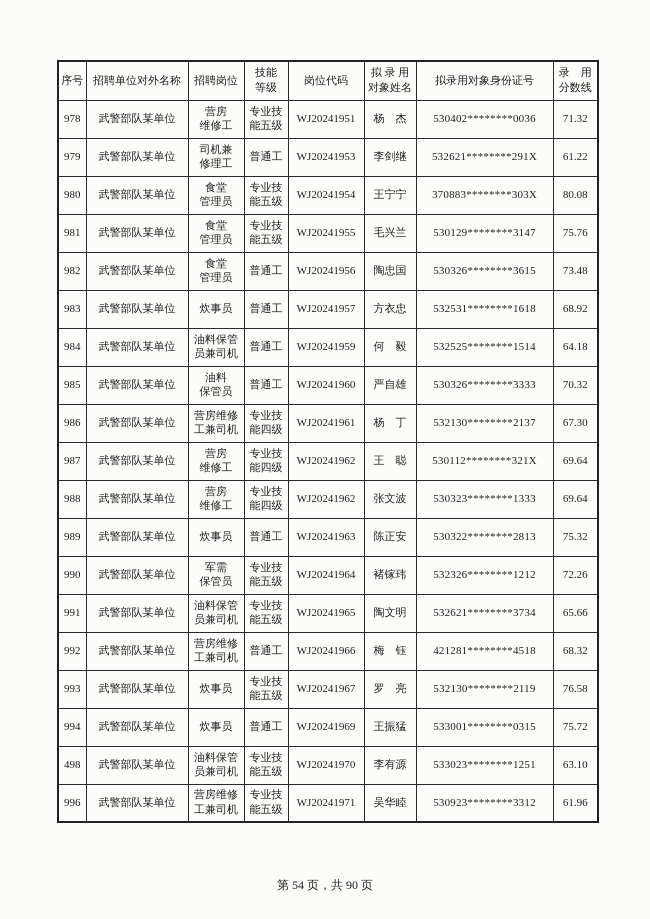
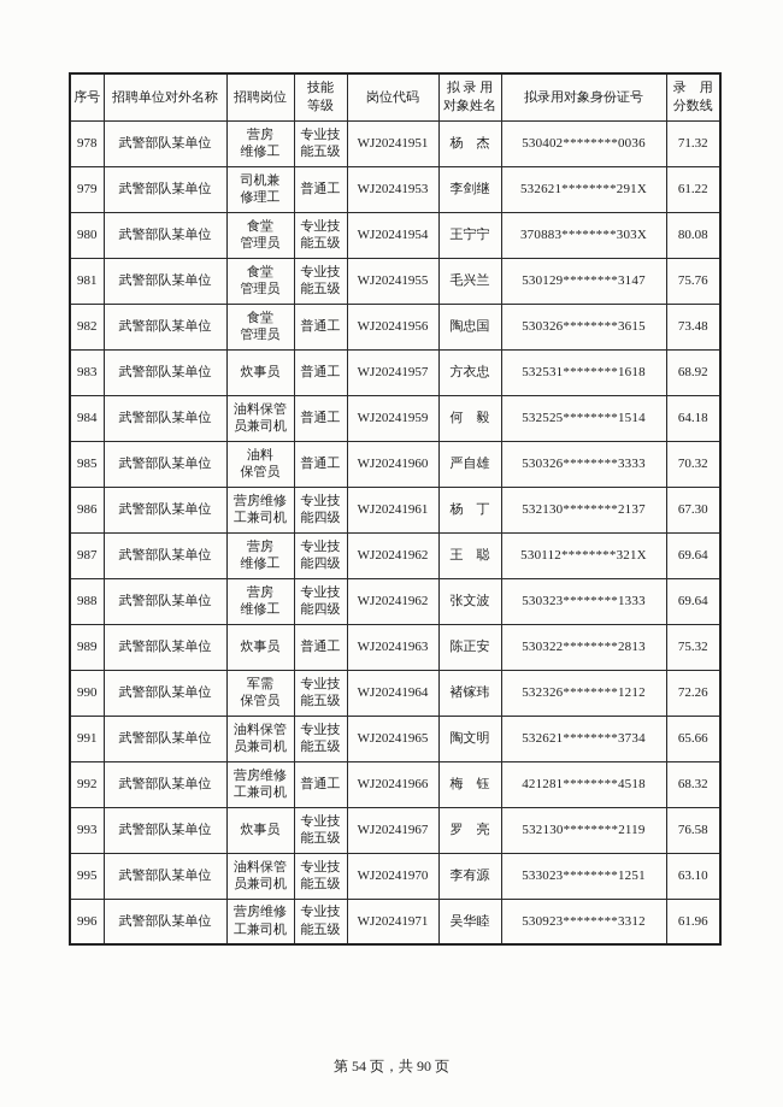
  序号	招聘单位对外名称	招聘岗位	技能 等级	岗位代码	拟 录 用 对象姓名	拟录用对象身份证号	录 用 分数线
  978	武警部队某单位	营房 维修工	专业技 能五级	WJ20241951	杨 杰	530402********0036	71.32
  979	武警部队某单位	司机兼 修理工	普通工	WJ20241953	李剑继	532621********291X	61.22
  980	武警部队某单位	食堂 管理员	专业技 能五级	WJ20241954	王宁宁	370883********303X	80.08
  981	武警部队某单位	食堂 管理员	专业技 能五级	WJ20241955	毛兴兰	530129********3147	75.76
  982	武警部队某单位	食堂 管理员	普通工	WJ20241956	陶忠国	530326********3615	73.48
  983	武警部队某单位	炊事员	普通工	WJ20241957	方衣忠	532531********1618	68.92
  984	武警部队某单位	油料保管 员兼司机	普通工	WJ20241959	何 毅	532525********1514	64.18
  985	武警部队某单位	油料 保管员	普通工	WJ20241960	严自雄	530326********3333	70.32
  986	武警部队某单位	营房维修 工兼司机	专业技 能四级	WJ20241961	杨 丁	532130********2137	67.30
  987	武警部队某单位	营房 维修工	专业技 能四级	WJ20241962	王 聪	530112********321X	69.64
  988	武警部队某单位	营房 维修工	专业技 能四级	WJ20241962	张文波	530323********1333	69.64
  989	武警部队某单位	炊事员	普通工	WJ20241963	陈正安	530322********2813	75.32
  990	武警部队某单位	军需 保管员	专业技 能五级	WJ20241964	褚镓玮	532326********1212	72.26
  991	武警部队某单位	油料保管 员兼司机	专业技 能五级	WJ20241965	陶文明	532621********3734	65.66
  992	武警部队某单位	营房维修 工兼司机	普通工	WJ20241966	梅 钰	421281********4518	68.32
  993	武警部队某单位	炊事员	专业技 能五级	WJ20241967	罗 亮	532130********2119	76.58
- 994	武警部队某单位	炊事员	普通工	WJ20241969	王振猛	533001********0315	75.72
- 498	武警部队某单位	油料保管 员兼司机	专业技 能五级	WJ20241970	李有源	533023********1251	63.10
+ 995	武警部队某单位	油料保管 员兼司机	专业技 能五级	WJ20241970	李有源	533023********1251	63.10
  996	武警部队某单位	营房维修 工兼司机	专业技 能五级	WJ20241971	吴华睦	530923********3312	61.96
  第 54 页，共 90 页
